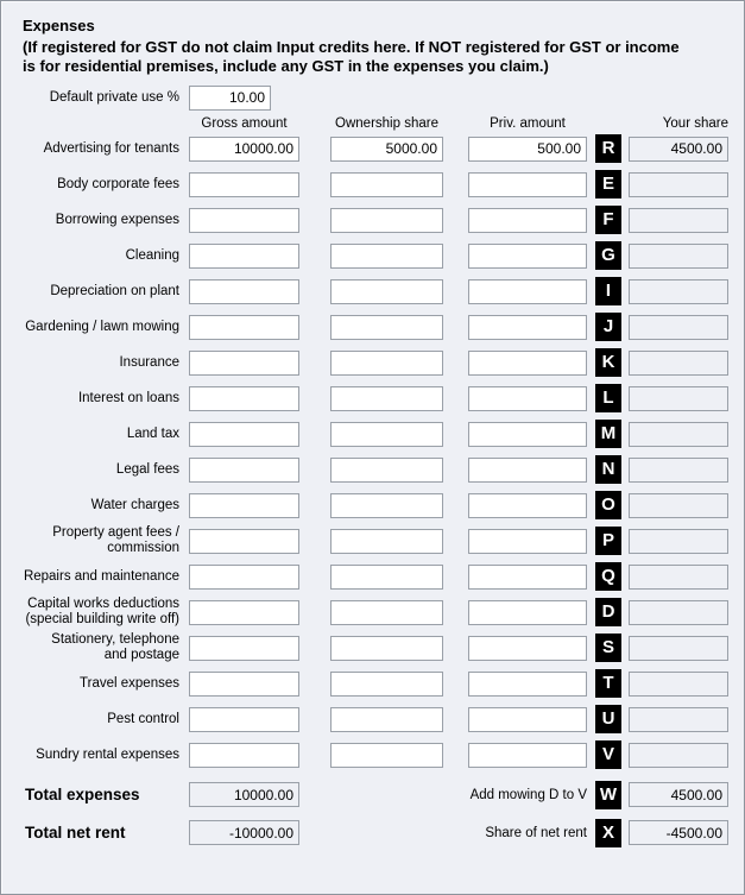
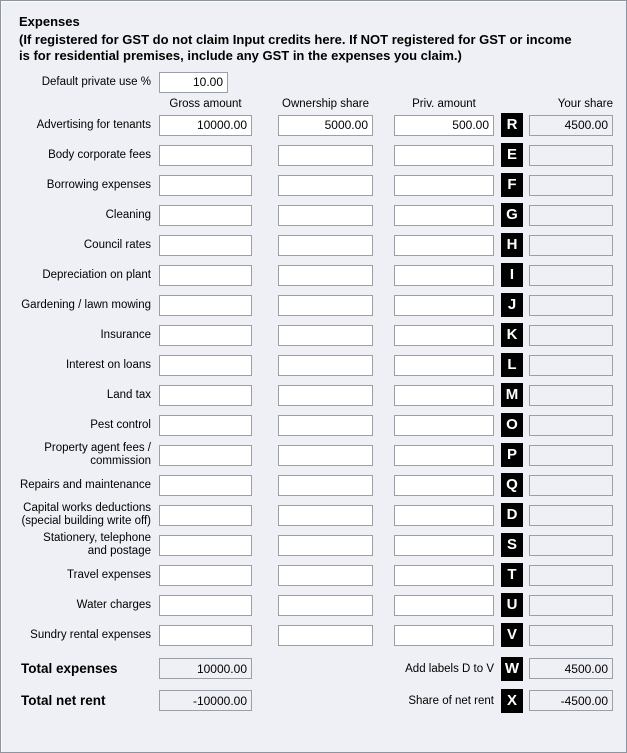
  Expenses
  (If registered for GST do not claim Input credits here. If NOT registered for GST or income
  is for residential premises, include any GST in the expenses you claim.)
  Default private use %
  10.00
  Gross amount
  Ownership share
  Priv. amount
  Your share
  Advertising for tenants
  10000.00
  5000.00
  500.00
  R
  4500.00
  Body corporate fees
  E
  Borrowing expenses
  F
  Cleaning
  G
+ Council rates
+ H
  Depreciation on plant
  I
  Gardening / lawn mowing
  J
  Insurance
  K
  Interest on loans
  L
  Land tax
  M
- Legal fees
- N
- Water charges
+ Pest control
  O
  Property agent fees /
  commission
  P
  Repairs and maintenance
  Q
  Capital works deductions
  (special building write off)
  D
  Stationery, telephone
  and postage
  S
  Travel expenses
  T
- Pest control
+ Water charges
  U
  Sundry rental expenses
  V
  Total expenses
  10000.00
- Add mowing D to V
+ Add labels D to V
  W
  4500.00
  Total net rent
  -10000.00
  Share of net rent
  X
  -4500.00
